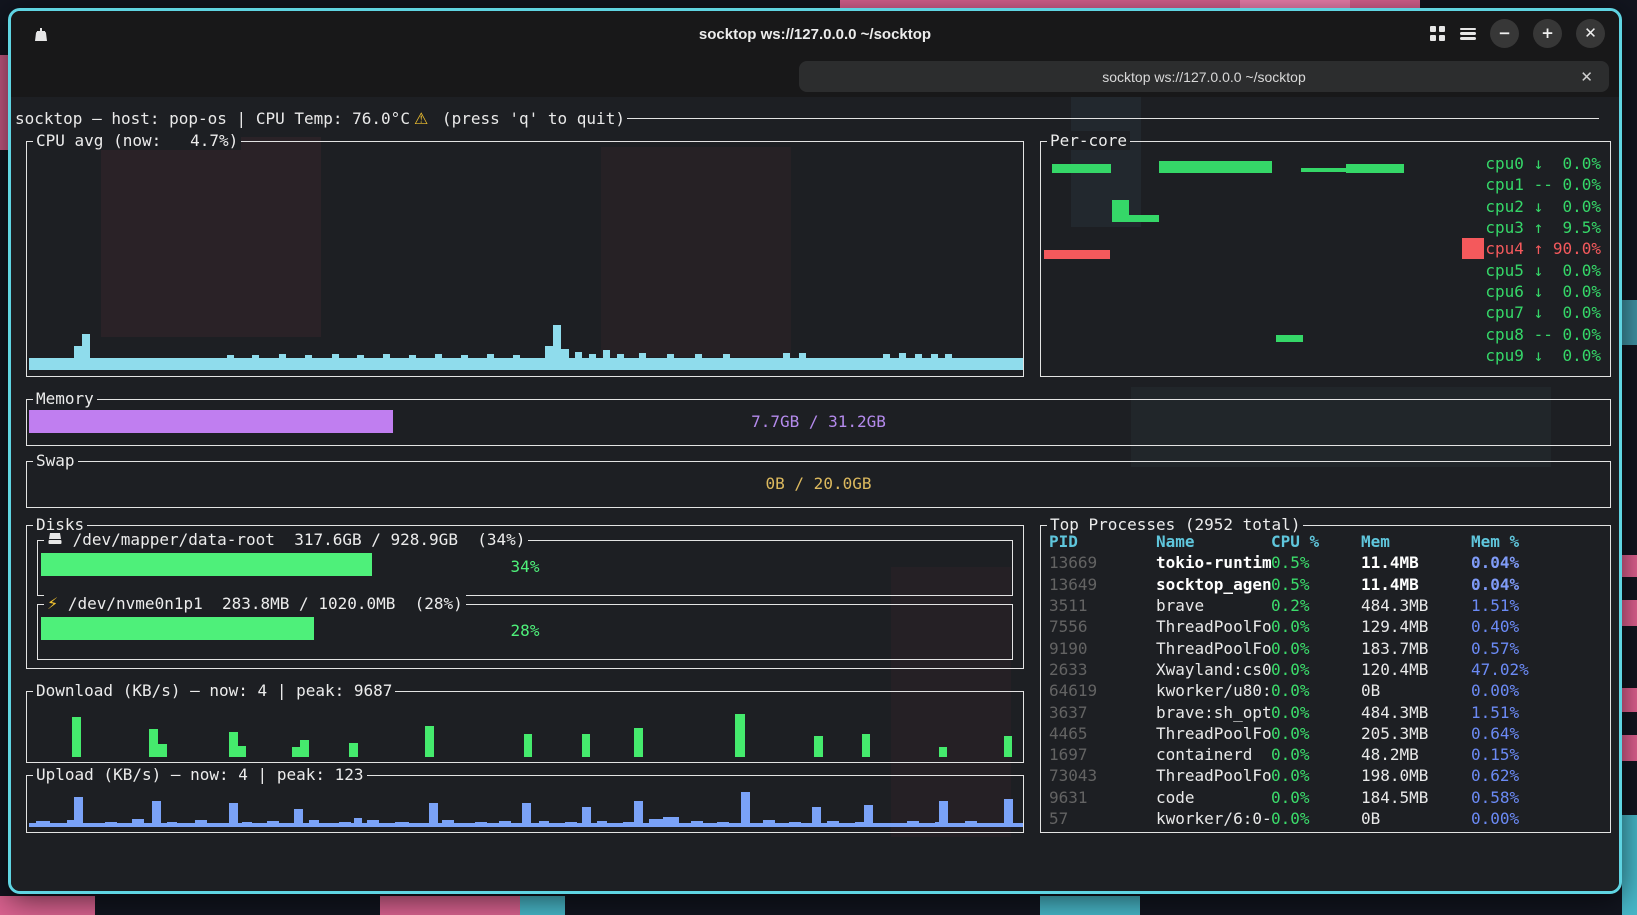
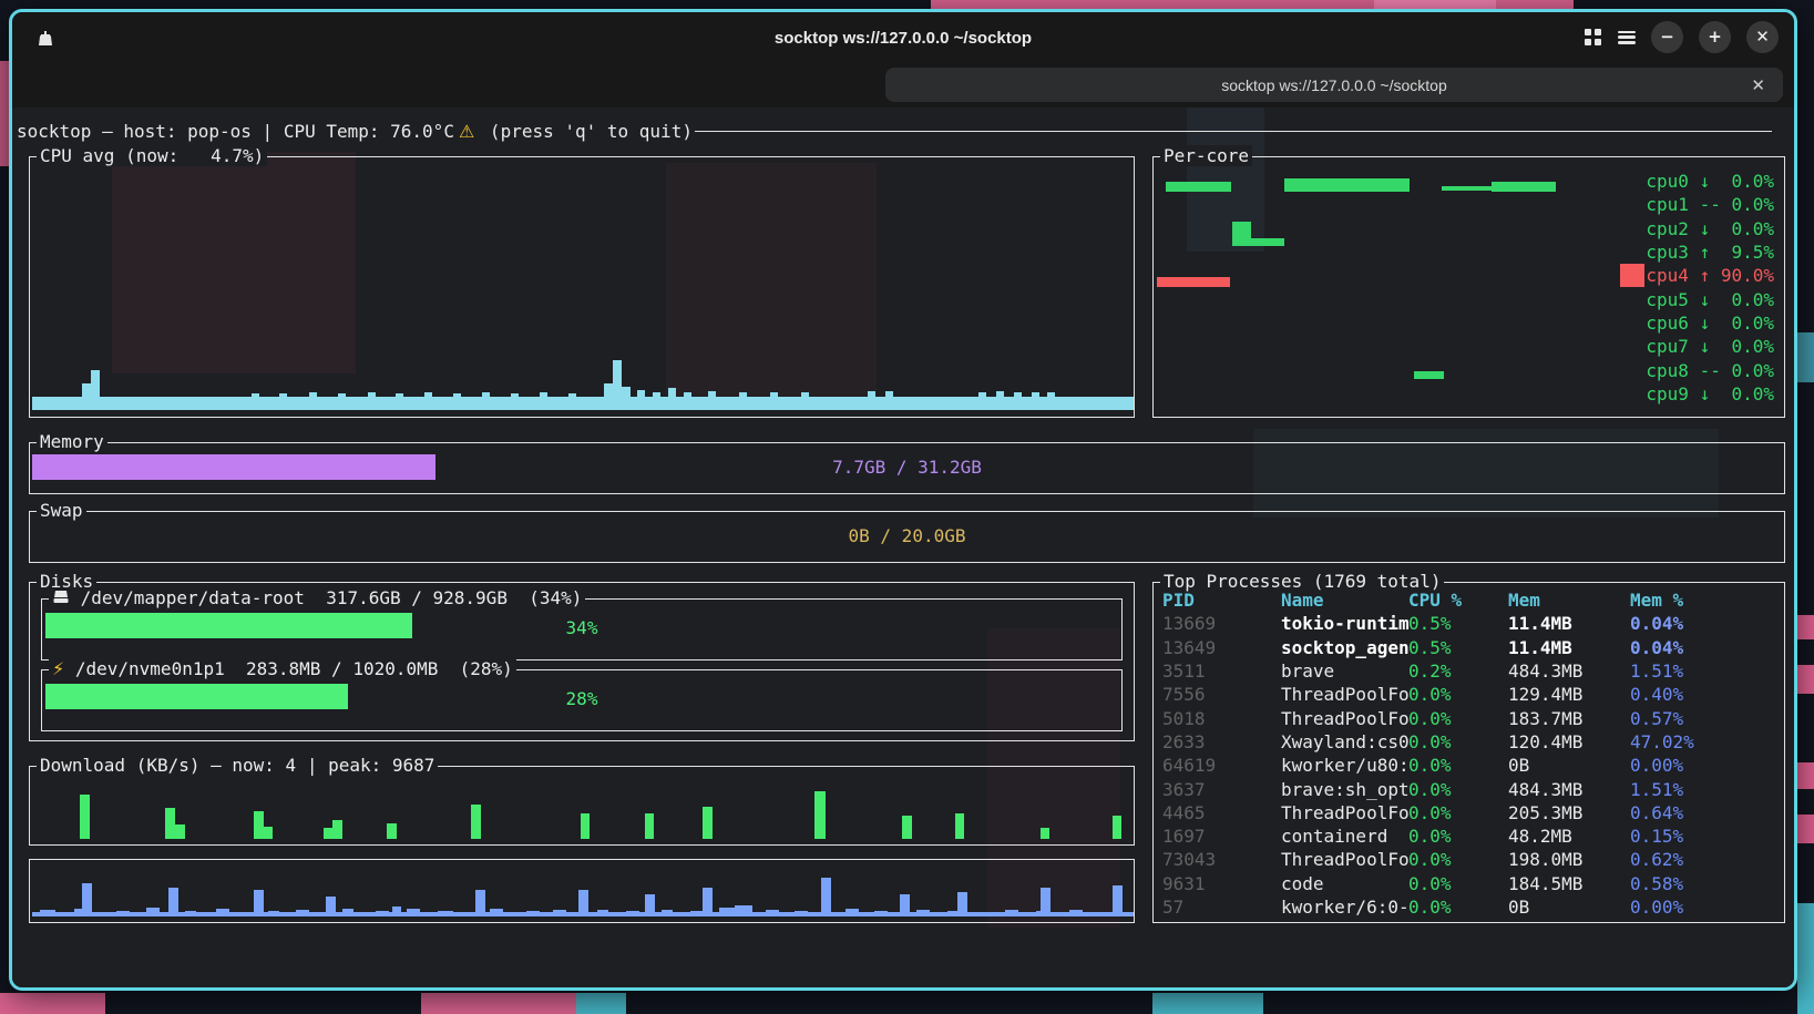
  socktop ws://127.0.0.0 ~/socktop
  −
  +
  ✕
  socktop ws://127.0.0.0 ~/socktop
  ✕
  socktop — host: pop-os | CPU Temp: 76.0°C
  ⚠
  (press 'q' to quit)
  CPU avg (now: 4.7%)
  Per-core
  cpu0 ↓ 0.0%
  cpu1 -- 0.0%
  cpu2 ↓ 0.0%
  cpu3 ↑ 9.5%
  cpu4 ↑ 90.0%
  cpu5 ↓ 0.0%
  cpu6 ↓ 0.0%
  cpu7 ↓ 0.0%
  cpu8 -- 0.0%
  cpu9 ↓ 0.0%
  Memory
  7.7GB / 31.2GB
  Swap
  0B / 20.0GB
  Disks
  /dev/mapper/data-root 317.6GB / 928.9GB (34%)
  34%
  ⚡ /dev/nvme0n1p1 283.8MB / 1020.0MB (28%)
  28%
  Download (KB/s) — now: 4 | peak: 9687
- Upload (KB/s) — now: 4 | peak: 123
- Top Processes (2952 total)
+ Top Processes (1769 total)
  PID
  Name
  CPU %
  Mem
  Mem %
  13669
  tokio-runtim
  0.5%
  11.4MB
  0.04%
  13649
  socktop_agen
  0.5%
  11.4MB
  0.04%
  3511
  brave
  0.2%
  484.3MB
  1.51%
  7556
  ThreadPoolFo
  0.0%
  129.4MB
  0.40%
- 9190
+ 5018
  ThreadPoolFo
  0.0%
  183.7MB
  0.57%
  2633
  Xwayland:cs0
  0.0%
  120.4MB
  47.02%
  64619
  kworker/u80:
  0.0%
  0B
  0.00%
  3637
  brave:sh_opt
  0.0%
  484.3MB
  1.51%
  4465
  ThreadPoolFo
  0.0%
  205.3MB
  0.64%
  1697
  containerd
  0.0%
  48.2MB
  0.15%
  73043
  ThreadPoolFo
  0.0%
  198.0MB
  0.62%
  9631
  code
  0.0%
  184.5MB
  0.58%
  57
  kworker/6:0-
  0.0%
  0B
  0.00%
